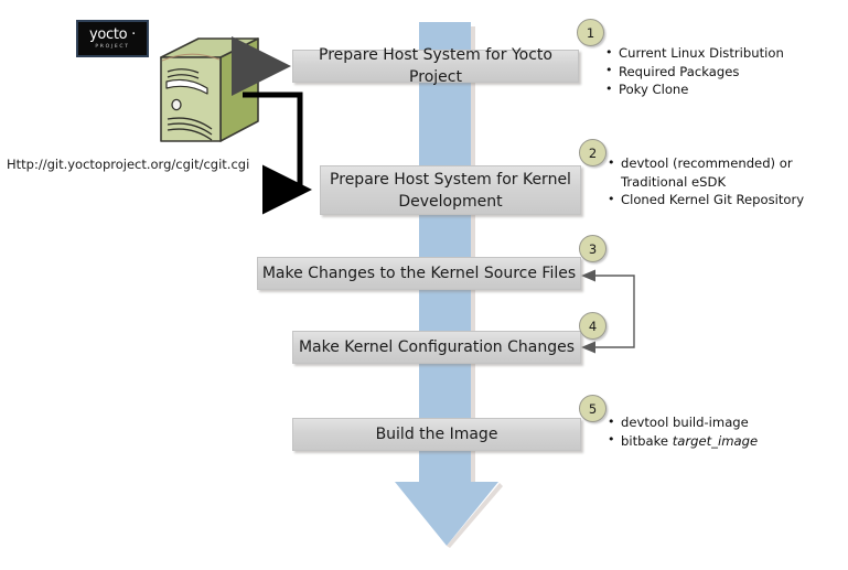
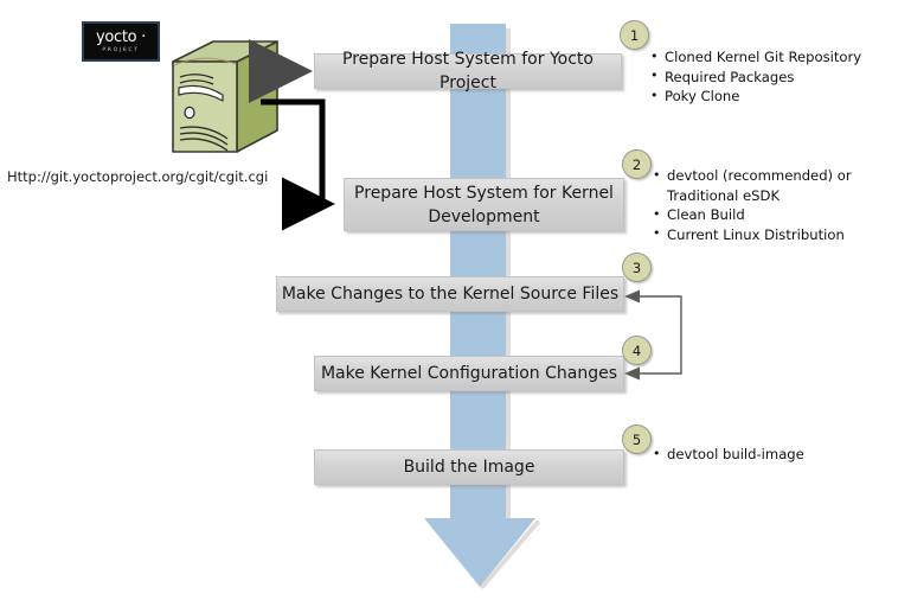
  yocto ·
  Http://git.yoctoproject.org/cgit/cgit.cgi
  Prepare Host System for Yocto Project
  1
- Current Linux Distribution
+ Cloned Kernel Git Repository
  Required Packages
  Poky Clone
  Prepare Host System for Kernel Development
  2
  devtool (recommended) or
  Traditional eSDK
+ Clean Build
- Cloned Kernel Git Repository
+ Current Linux Distribution
  Make Changes to the Kernel Source Files
  3
  Make Kernel Configuration Changes
  4
  Build the Image
  5
  devtool build-image
- bitbake target_image
